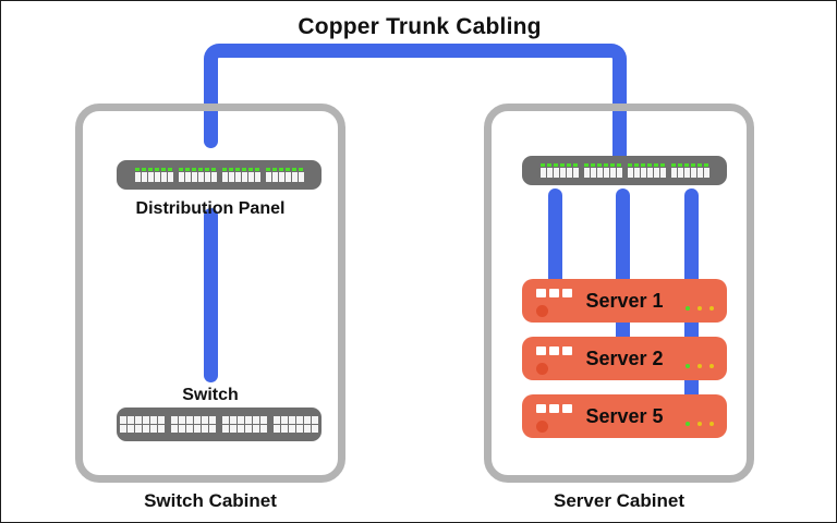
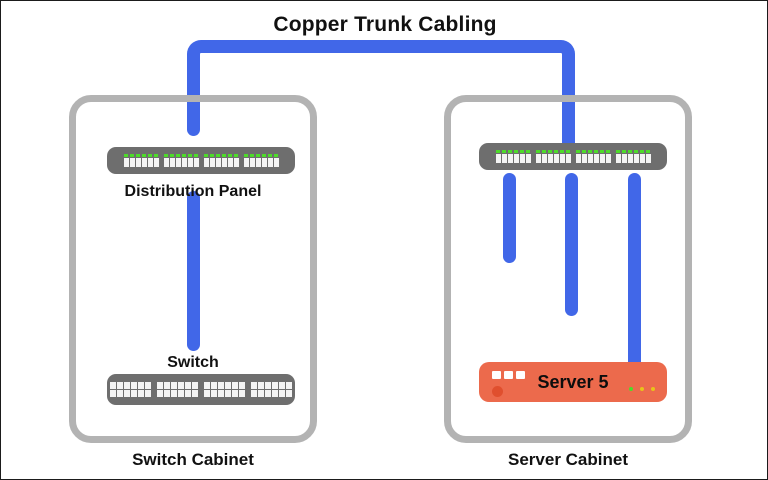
  Copper Trunk Cabling
  Distribution Panel
  Switch
  Switch Cabinet
- Server 1
- Server 2
  Server 5
  Server Cabinet
